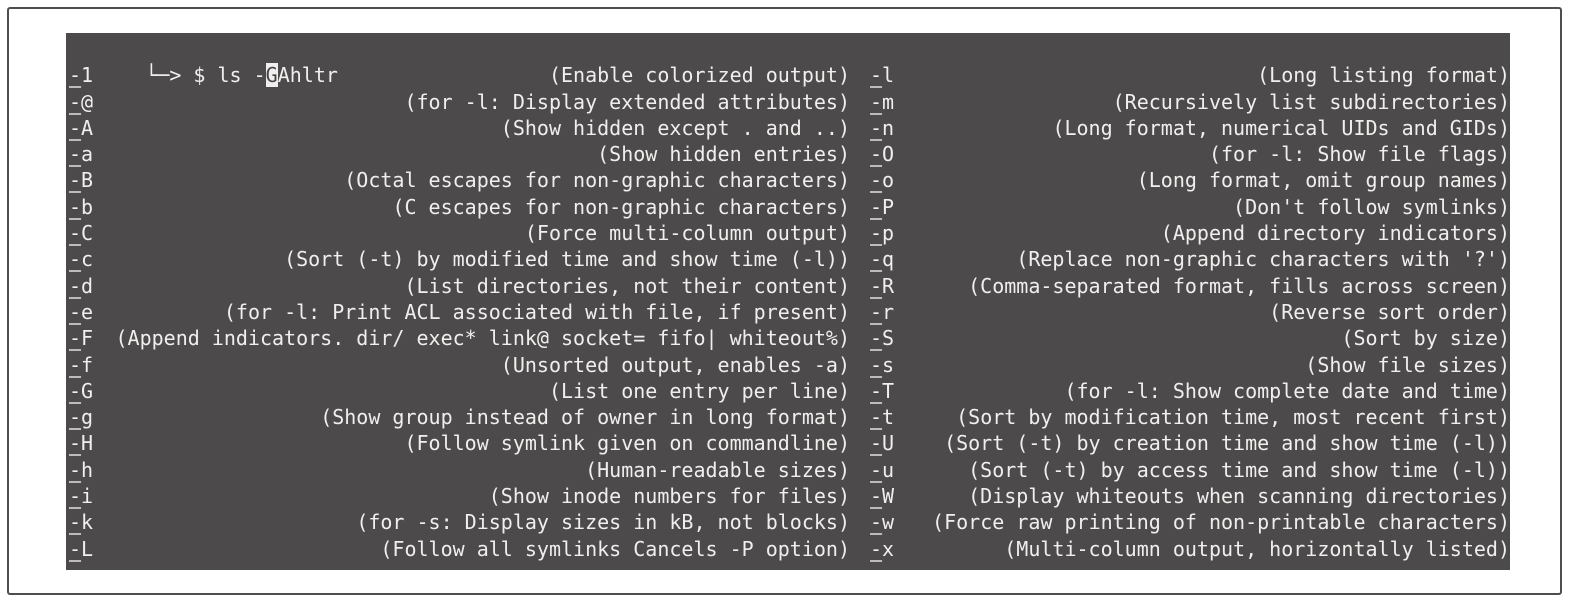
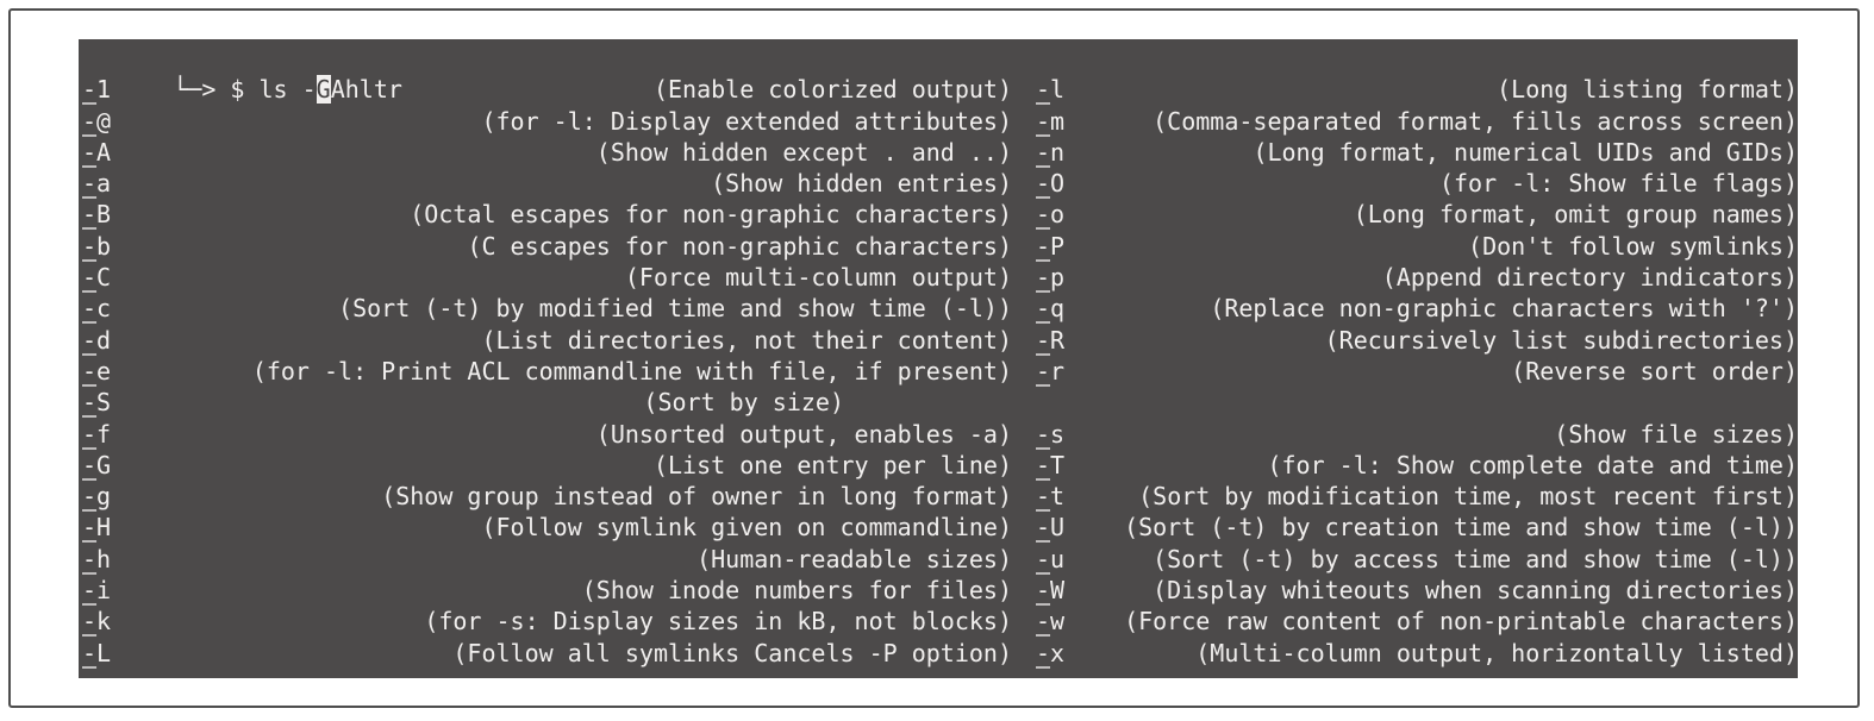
  └─> $ ls -GAhltr
  -1
  (Enable colorized output)
  -l
  (Long listing format)
  -@
  (for -l: Display extended attributes)
  -m
- (Recursively list subdirectories)
+ (Comma-separated format, fills across screen)
  -A
  (Show hidden except . and ..)
  -n
  (Long format, numerical UIDs and GIDs)
  -a
  (Show hidden entries)
  -O
  (for -l: Show file flags)
  -B
  (Octal escapes for non-graphic characters)
  -o
  (Long format, omit group names)
  -b
  (C escapes for non-graphic characters)
  -P
  (Don't follow symlinks)
  -C
  (Force multi-column output)
  -p
  (Append directory indicators)
  -c
  (Sort (-t) by modified time and show time (-l))
  -q
  (Replace non-graphic characters with '?')
  -d
  (List directories, not their content)
  -R
- (Comma-separated format, fills across screen)
+ (Recursively list subdirectories)
  -e
- (for -l: Print ACL associated with file, if present)
+ (for -l: Print ACL commandline with file, if present)
  -r
  (Reverse sort order)
- -F
- (Append indicators. dir/ exec* link@ socket= fifo| whiteout%)
  -S
  (Sort by size)
  -f
  (Unsorted output, enables -a)
  -s
  (Show file sizes)
  -G
  (List one entry per line)
  -T
  (for -l: Show complete date and time)
  -g
  (Show group instead of owner in long format)
  -t
  (Sort by modification time, most recent first)
  -H
  (Follow symlink given on commandline)
  -U
  (Sort (-t) by creation time and show time (-l))
  -h
  (Human-readable sizes)
  -u
  (Sort (-t) by access time and show time (-l))
  -i
  (Show inode numbers for files)
  -W
  (Display whiteouts when scanning directories)
  -k
  (for -s: Display sizes in kB, not blocks)
  -w
- (Force raw printing of non-printable characters)
+ (Force raw content of non-printable characters)
  -L
  (Follow all symlinks Cancels -P option)
  -x
  (Multi-column output, horizontally listed)
